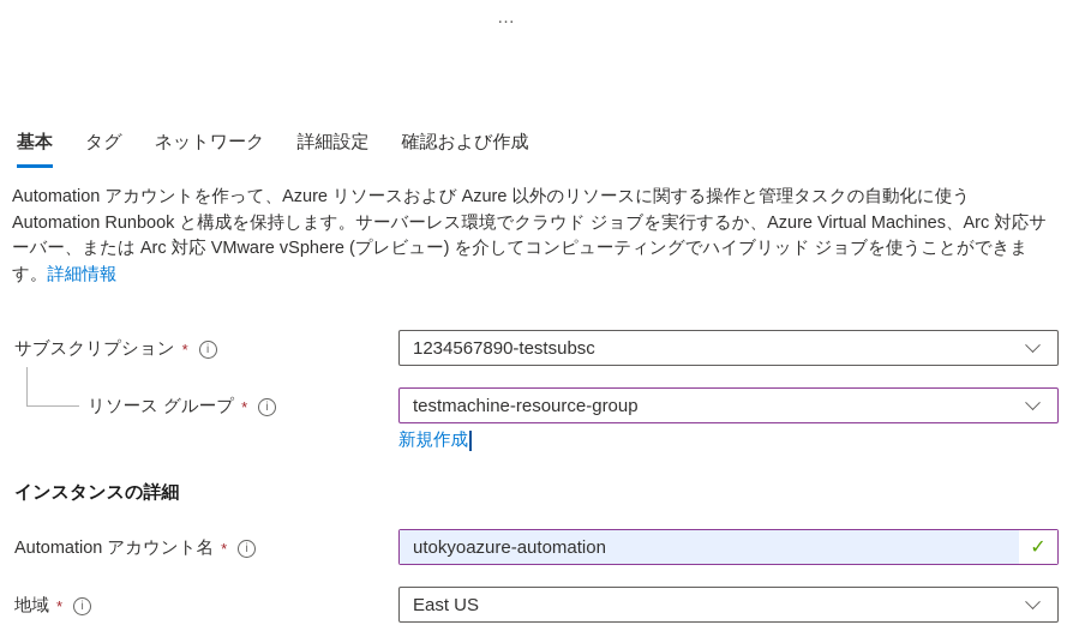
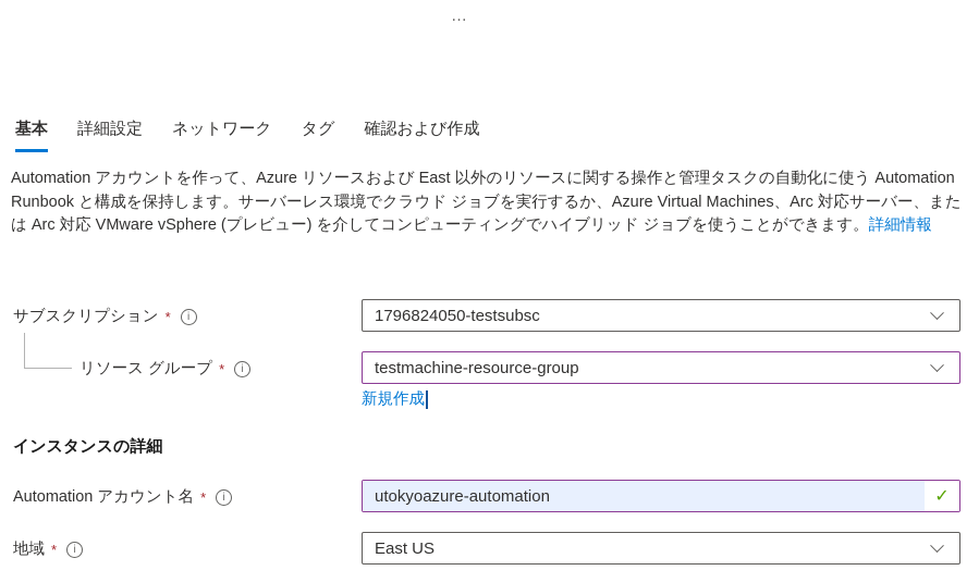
  …
  基本
- タグ
+ 詳細設定
  ネットワーク
- 詳細設定
+ タグ
  確認および作成
- Automation アカウントを作って、Azure リソースおよび Azure 以外のリソースに関する操作と管理タスクの自動化に使う Automation Runbook と構成を保持します。サーバーレス環境でクラウド ジョブを実行するか、Azure Virtual Machines、Arc 対応サーバー、または Arc 対応 VMware vSphere (プレビュー) を介してコンピューティングでハイブリッド ジョブを使うことができます。詳細情報
+ Automation アカウントを作って、Azure リソースおよび East 以外のリソースに関する操作と管理タスクの自動化に使う Automation Runbook と構成を保持します。サーバーレス環境でクラウド ジョブを実行するか、Azure Virtual Machines、Arc 対応サーバー、または Arc 対応 VMware vSphere (プレビュー) を介してコンピューティングでハイブリッド ジョブを使うことができます。詳細情報
  サブスクリプション
  *
  i
- 1234567890-testsubsc
+ 1796824050-testsubsc
  リソース グループ
  *
  i
  testmachine-resource-group
  新規作成
  インスタンスの詳細
  Automation アカウント名
  *
  i
  utokyoazure-automation
  ✓
  地域
  *
  i
  East US
